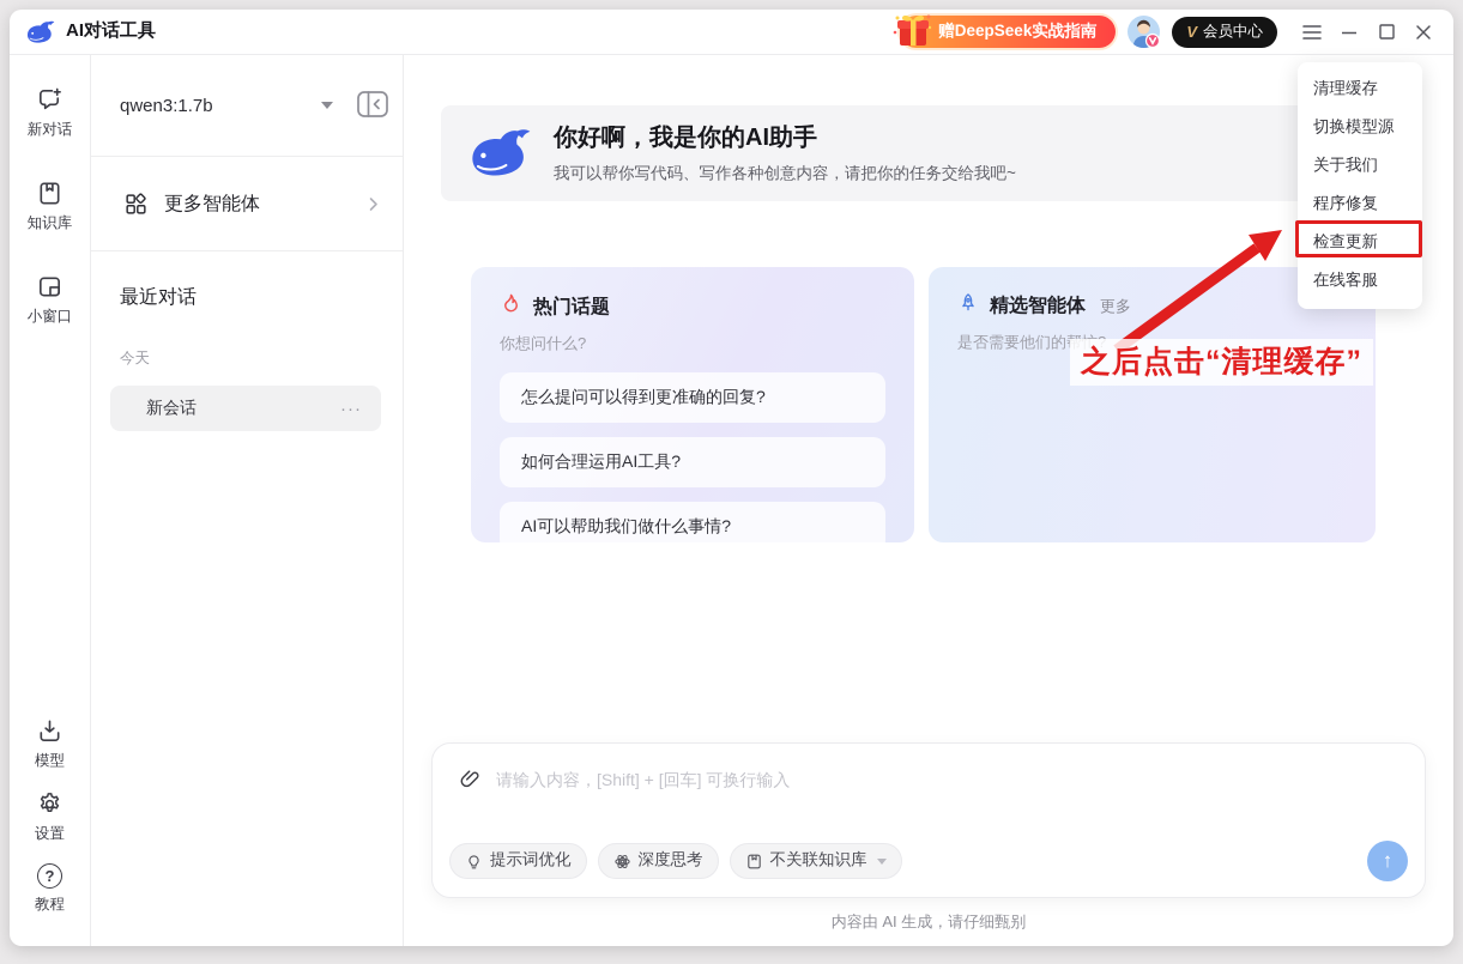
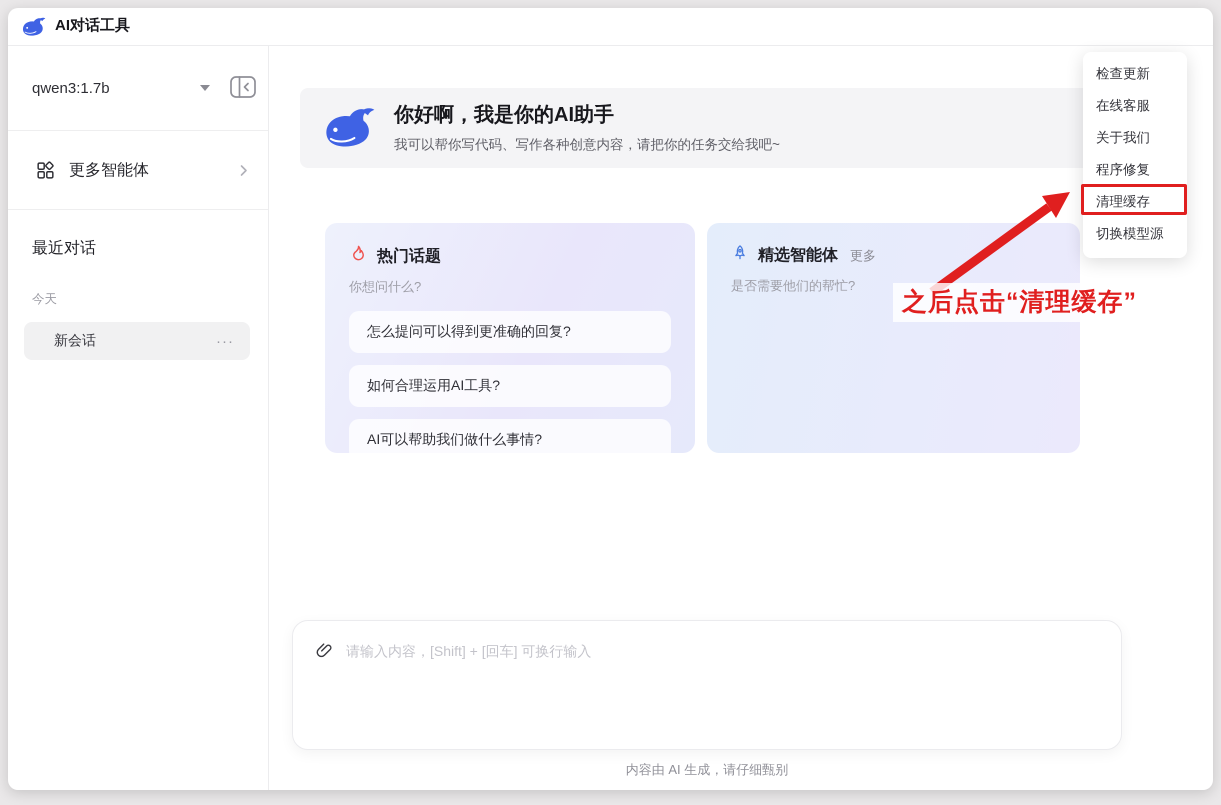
  AI对话工具
- 赠DeepSeek实战指南
- V
- 会员中心
- 新对话
- 知识库
- 小窗口
- 模型
- 设置
- ?
- 教程
  qwen3:1.7b
  更多智能体
  最近对话
  今天
  新会话
  ···
  你好啊，我是你的AI助手
  我可以帮你写代码、写作各种创意内容，请把你的任务交给我吧~
  热门话题
  你想问什么?
  怎么提问可以得到更准确的回复?
  如何合理运用AI工具?
  AI可以帮助我们做什么事情?
  精选智能体
  更多
  是否需要他们的帮忙?
  请输入内容，[Shift] + [回车] 可换行输入
- 提示词优化
- 深度思考
- 不关联知识库
- ↑
  内容由 AI 生成，请仔细甄别
- 清理缓存
+ 检查更新
- 切换模型源
+ 在线客服
  关于我们
  程序修复
- 检查更新
+ 清理缓存
- 在线客服
+ 切换模型源
  之后点击“清理缓存”
